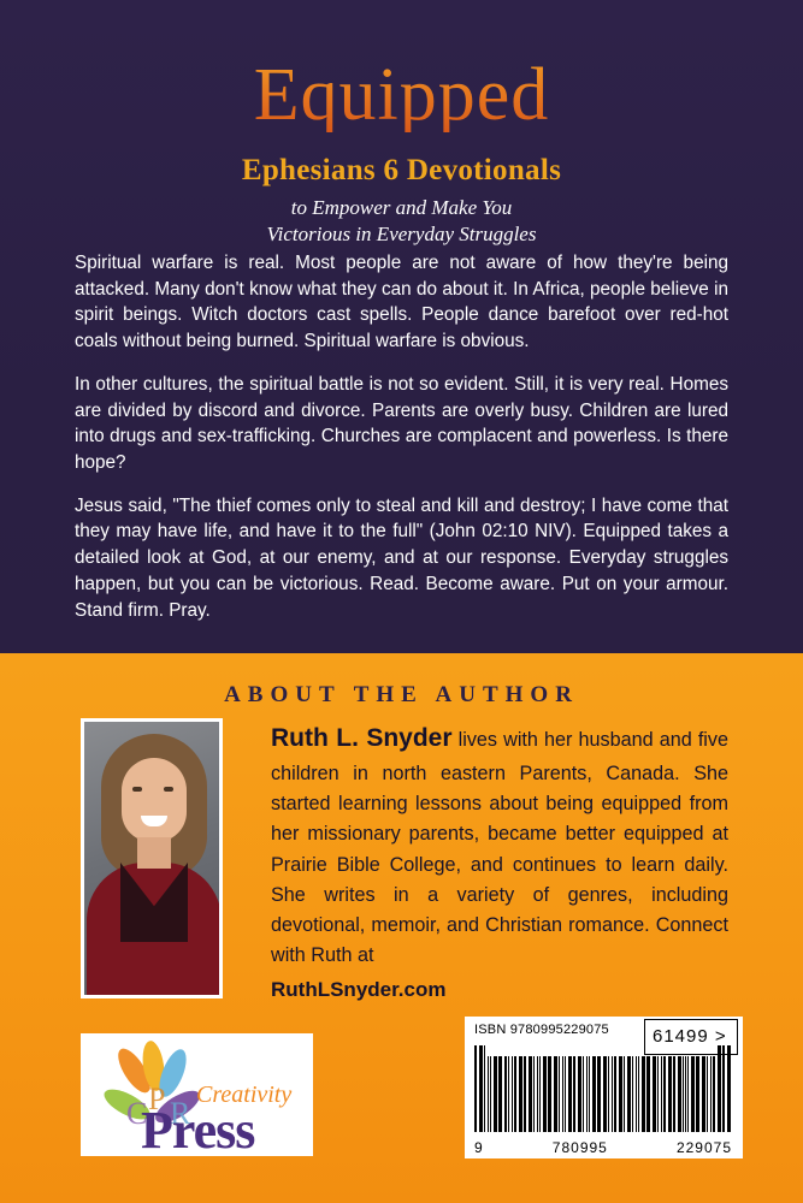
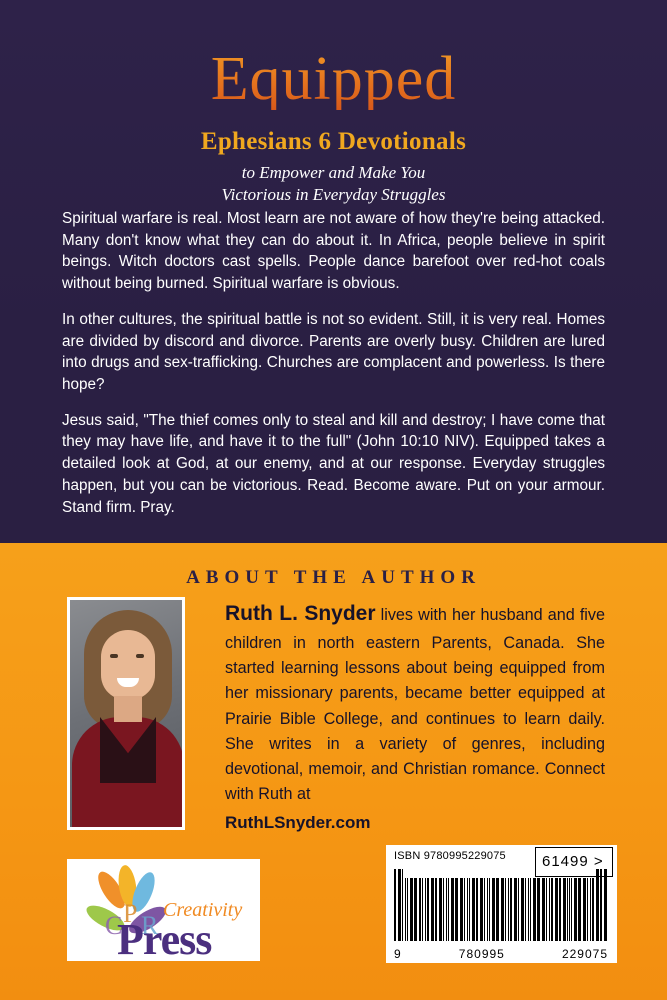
  Equipped
  Ephesians 6 Devotionals
  to Empower and Make You
  Victorious in Everyday Struggles
- Spiritual warfare is real. Most people are not aware of how they're being attacked. Many don't know what they can do about it. In Africa, people believe in spirit beings. Witch doctors cast spells. People dance barefoot over red-hot coals without being burned. Spiritual warfare is obvious.
+ Spiritual warfare is real. Most learn are not aware of how they're being attacked. Many don't know what they can do about it. In Africa, people believe in spirit beings. Witch doctors cast spells. People dance barefoot over red-hot coals without being burned. Spiritual warfare is obvious.
  In other cultures, the spiritual battle is not so evident. Still, it is very real. Homes are divided by discord and divorce. Parents are overly busy. Children are lured into drugs and sex-trafficking. Churches are complacent and powerless. Is there hope?
- Jesus said, "The thief comes only to steal and kill and destroy; I have come that they may have life, and have it to the full" (John 02:10 NIV). Equipped takes a detailed look at God, at our enemy, and at our response. Everyday struggles happen, but you can be victorious. Read. Become aware. Put on your armour. Stand firm. Pray.
+ Jesus said, "The thief comes only to steal and kill and destroy; I have come that they may have life, and have it to the full" (John 10:10 NIV). Equipped takes a detailed look at God, at our enemy, and at our response. Everyday struggles happen, but you can be victorious. Read. Become aware. Put on your armour. Stand firm. Pray.
  ABOUT THE AUTHOR
  Ruth L. Snyder lives with her husband and five children in north eastern Parents, Canada. She started learning lessons about being equipped from her missionary parents, became better equipped at Prairie Bible College, and continues to learn daily. She writes in a variety of genres, including devotional, memoir, and Christian romance. Connect with Ruth at
  RuthLSnyder.com
  C
  P
  R
  Creativity
  Press
  ISBN 9780995229075
  61499 >
  9
  780995
  229075
